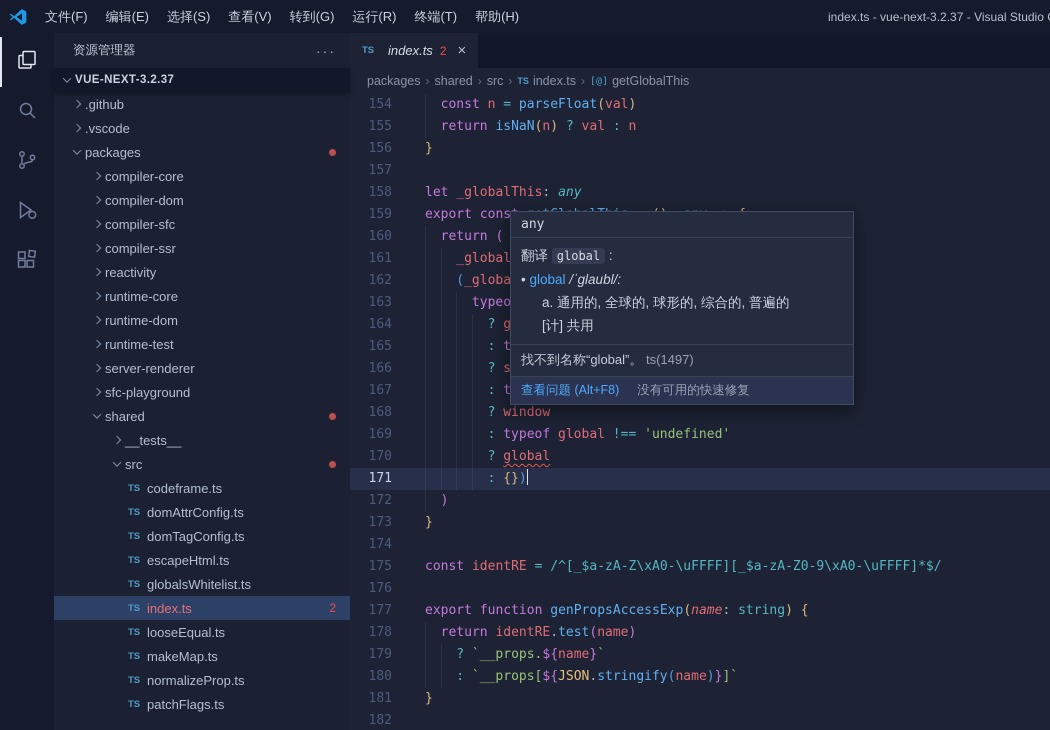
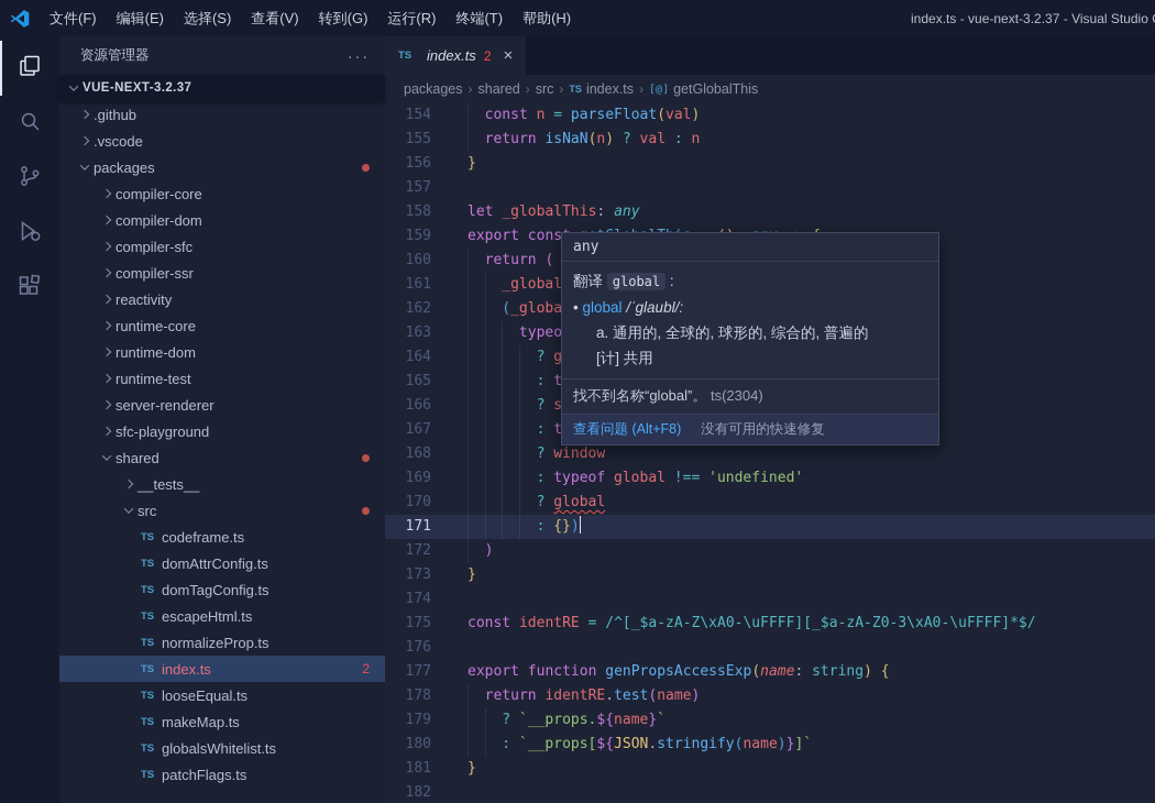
  文件(F)
  编辑(E)
  选择(S)
  查看(V)
  转到(G)
  运行(R)
  终端(T)
  帮助(H)
  index.ts - vue-next-3.2.37 - Visual Studio
  资源管理器
  ···
  VUE-NEXT-3.2.37
  .github
  .vscode
  packages
  compiler-core
  compiler-dom
  compiler-sfc
  compiler-ssr
  reactivity
  runtime-core
  runtime-dom
  runtime-test
  server-renderer
  sfc-playground
  shared
  __tests__
  src
  TS
  codeframe.ts
  TS
  domAttrConfig.ts
  TS
  domTagConfig.ts
  TS
  escapeHtml.ts
  TS
- globalsWhitelist.ts
+ normalizeProp.ts
  TS
  index.ts
  2
  TS
  looseEqual.ts
  TS
  makeMap.ts
  TS
- normalizeProp.ts
+ globalsWhitelist.ts
  TS
  patchFlags.ts
  TS
  index.ts
  2
  ×
  packages
  ›
  shared
  ›
  src
  ›
  TS
  index.ts
  ›
  [@]
  getGlobalThis
  154
  const n = parseFloat(val)
  155
  return isNaN(n) ? val : n
  156
  }
  157
  158
  let _globalThis: any
  159
  160
  return (
  161
  162
  163
  164
  165
  166
  167
  168
  ? window
  169
  : typeof global !== 'undefined'
  170
  ? global
  171
  : {})
  172
  )
  173
  }
  174
  175
- const identRE = /^[_$a-zA-Z\xA0-\uFFFF][_$a-zA-Z0-9\xA0-\uFFFF]*$/
+ const identRE = /^[_$a-zA-Z\xA0-\uFFFF][_$a-zA-Z0-3\xA0-\uFFFF]*$/
  176
  177
  export function genPropsAccessExp(name: string) {
  178
  return identRE.test(name)
  179
  ? `__props.${name}`
  180
  : `__props[${JSON.stringify(name)}]`
  181
  }
  182
  any
  翻译 global :
  • global /ˈglaubl/:
  a. 通用的, 全球的, 球形的, 综合的, 普遍的
  [计] 共用
- 找不到名称“global”。 ts(1497)
+ 找不到名称“global”。 ts(2304)
  查看问题 (Alt+F8)
  没有可用的快速修复
